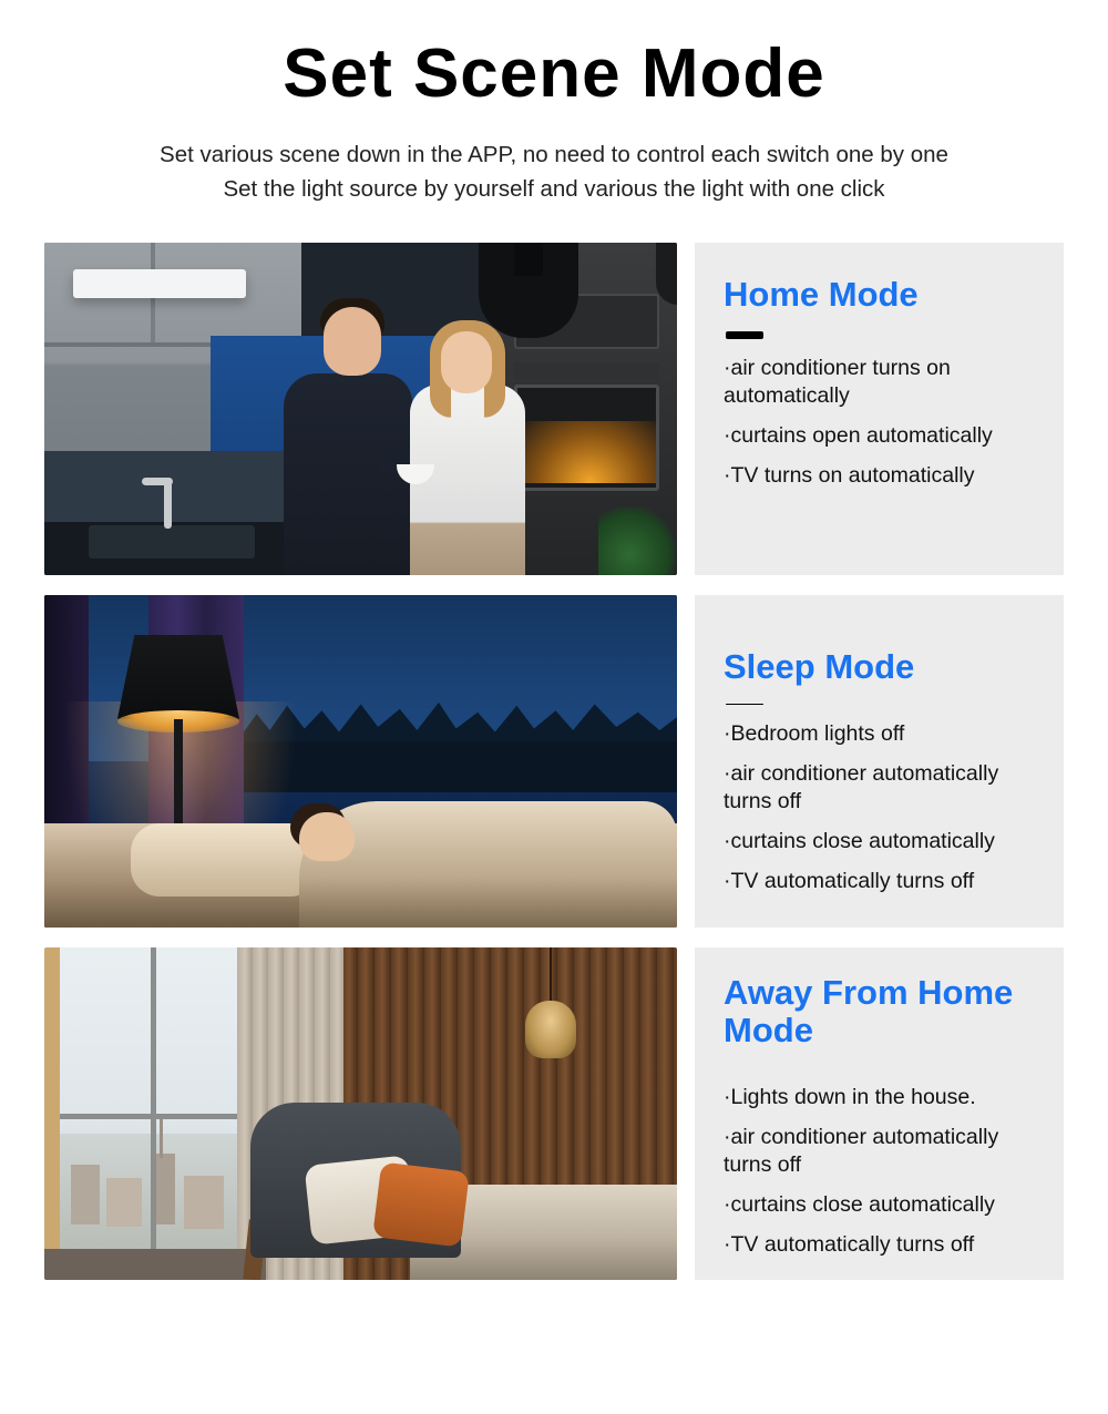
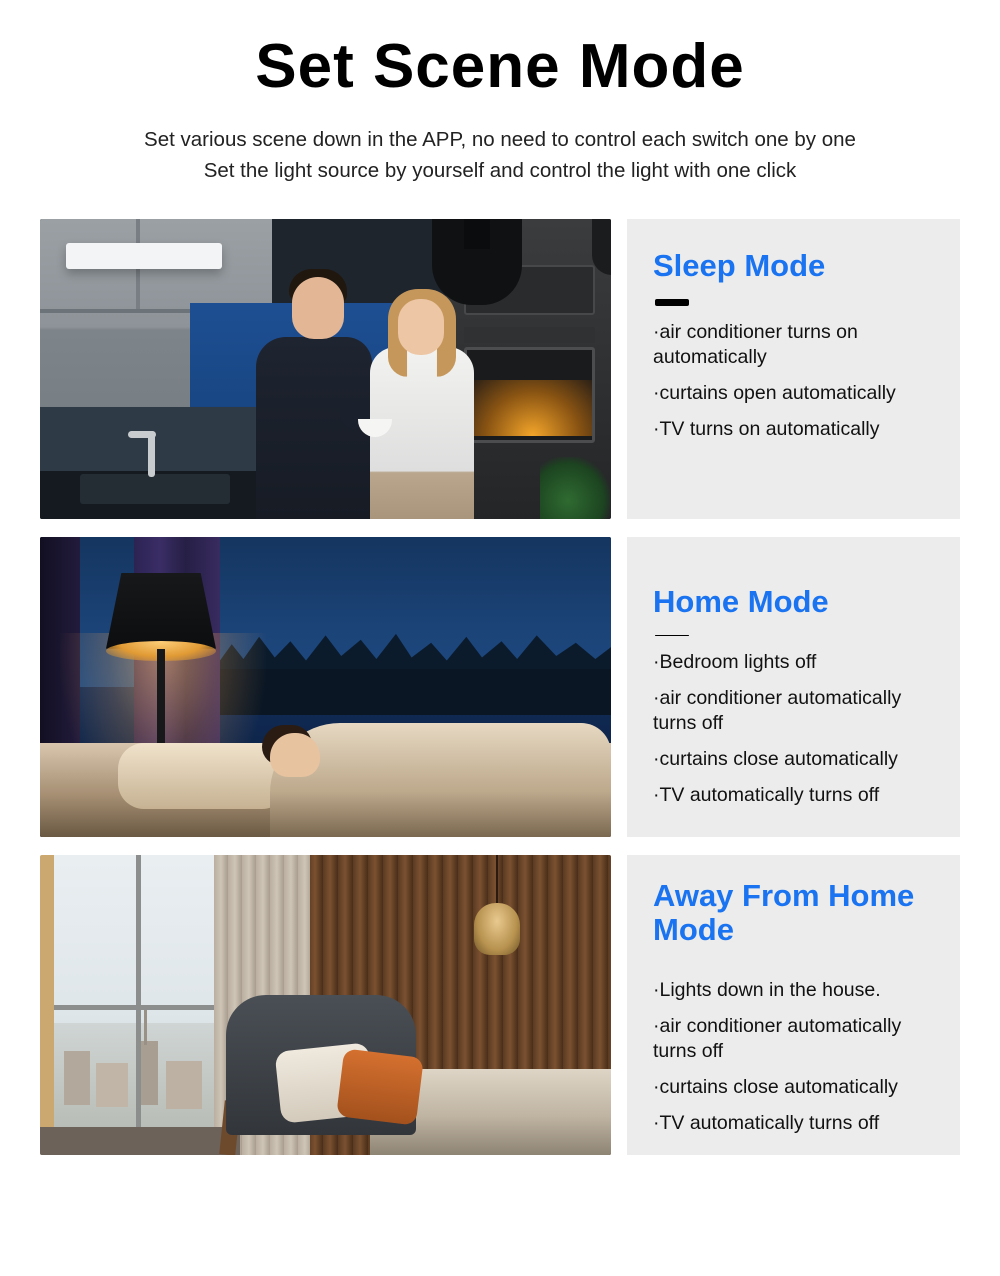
  Set Scene Mode
  Set various scene down in the APP, no need to control each switch one by one
- Set the light source by yourself and various the light with one click
+ Set the light source by yourself and control the light with one click
- Home Mode
+ Sleep Mode
  ·air conditioner turns on automatically
  ·curtains open automatically
  ·TV turns on automatically
- Sleep Mode
+ Home Mode
  ·Bedroom lights off
  ·air conditioner automatically turns off
  ·curtains close automatically
  ·TV automatically turns off
  Away From Home Mode
  ·Lights down in the house.
  ·air conditioner automatically turns off
  ·curtains close automatically
  ·TV automatically turns off
